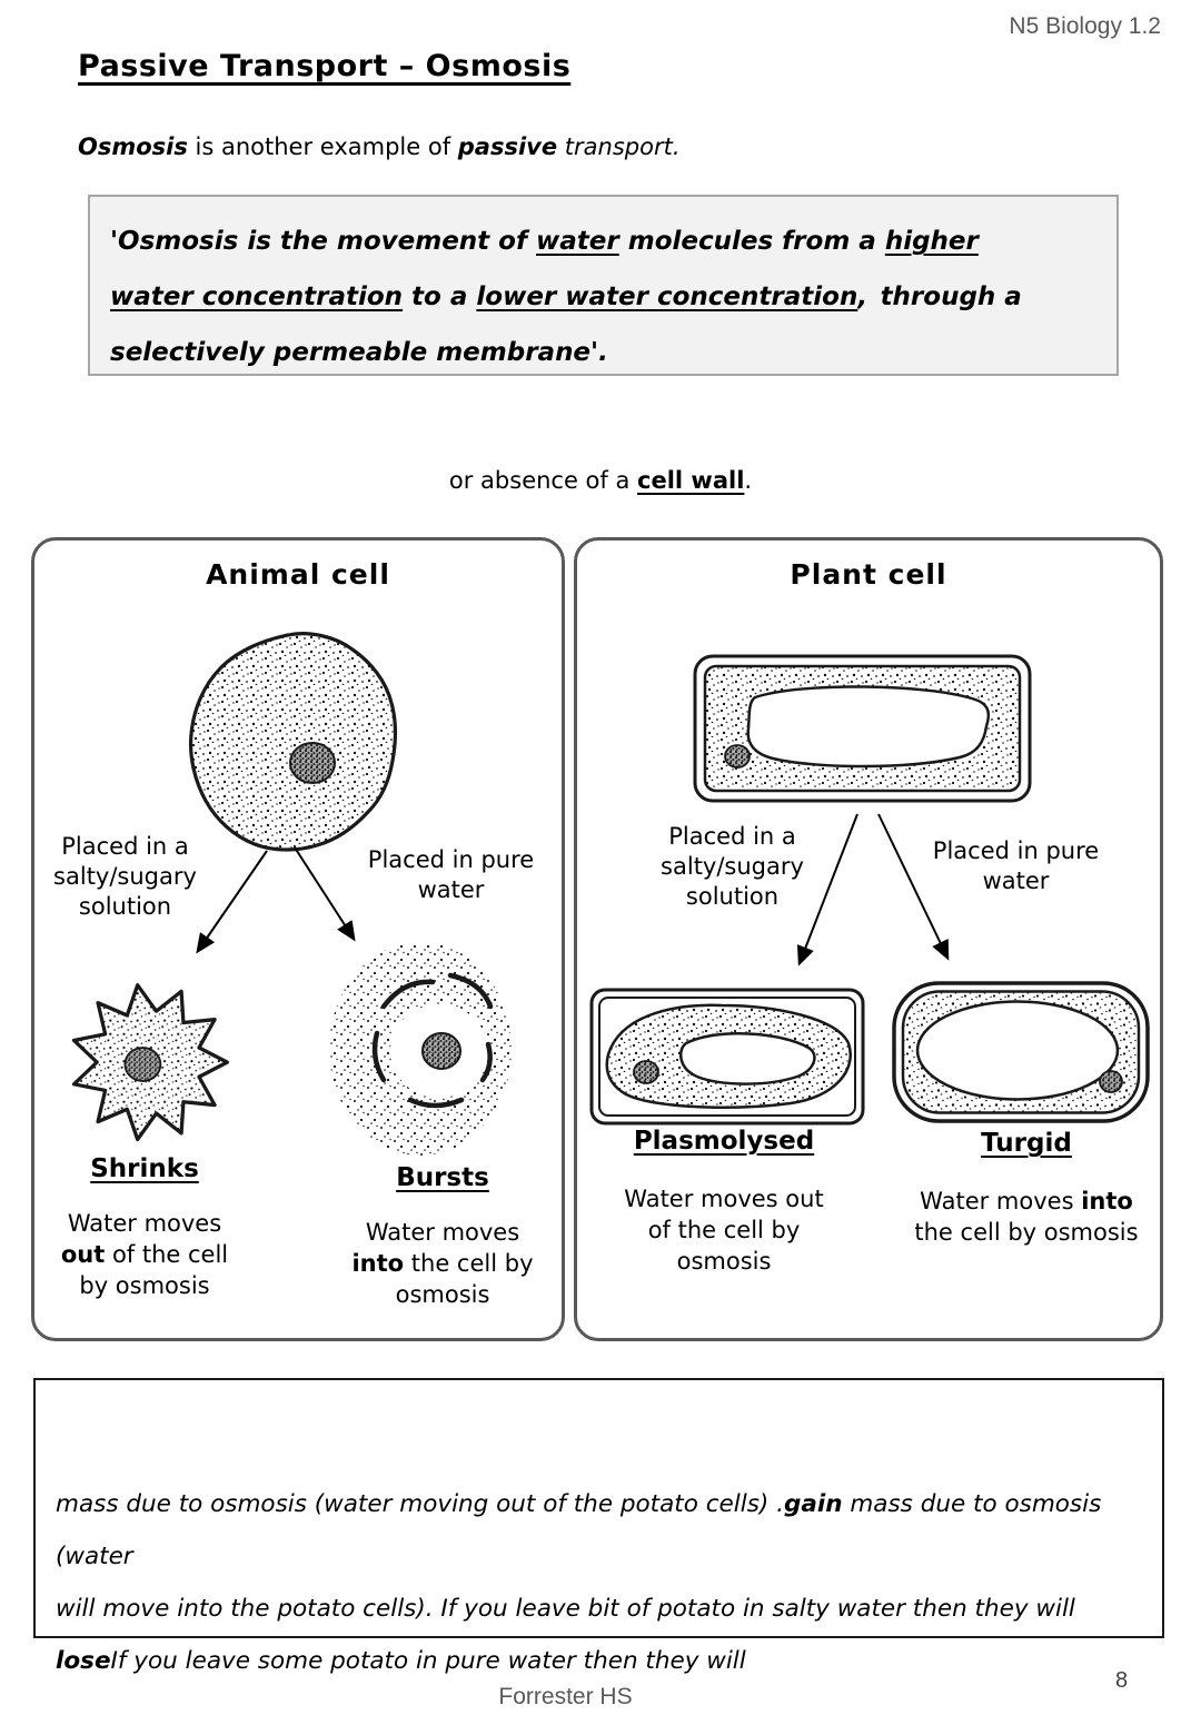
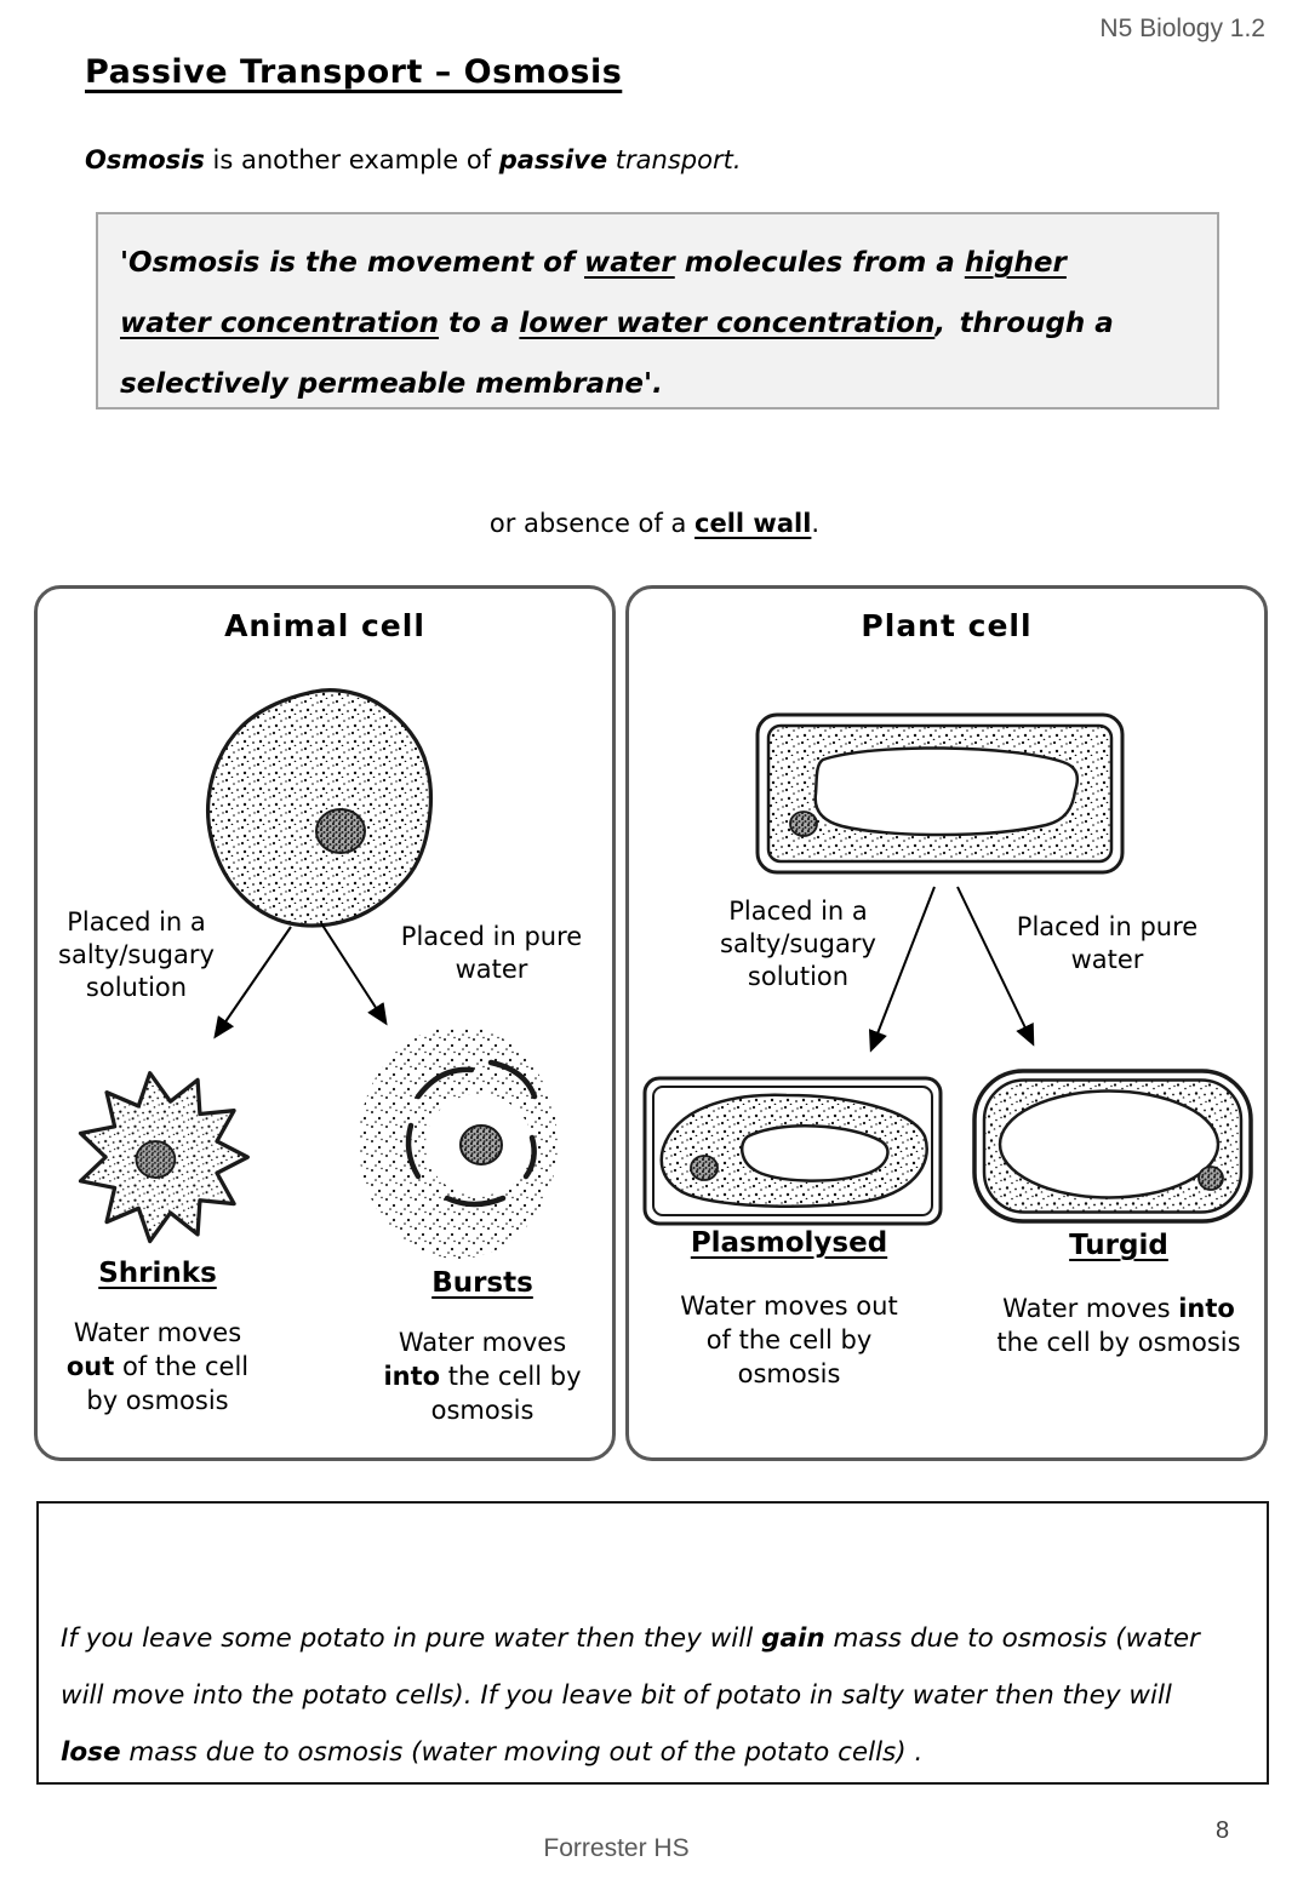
  N5 Biology 1.2
  Passive Transport – Osmosis
  Osmosis is another example of passive transport.
  'Osmosis is the movement of water molecules from a higher
  water concentration to a lower water concentration, through a
  selectively permeable membrane'.
  or absence of a cell wall.
  Animal cell
  Placed in a
  salty/sugary
  solution
  Placed in pure
  water
  Shrinks
  Water moves
  out of the cell
  by osmosis
  Bursts
  Water moves
  into the cell by
  osmosis
  Plant cell
  Placed in a
  salty/sugary
  solution
  Placed in pure
  water
  Plasmolysed
  Water moves out
  of the cell by
  osmosis
  Turgid
  Water moves into
  the cell by osmosis
- mass due to osmosis (water moving out of the potato cells) .gain mass due to osmosis (water
+ If you leave some potato in pure water then they will gain mass due to osmosis (water
  will move into the potato cells). If you leave bit of potato in salty water then they will
- loseIf you leave some potato in pure water then they will
+ lose mass due to osmosis (water moving out of the potato cells) .
  Forrester HS
  8
